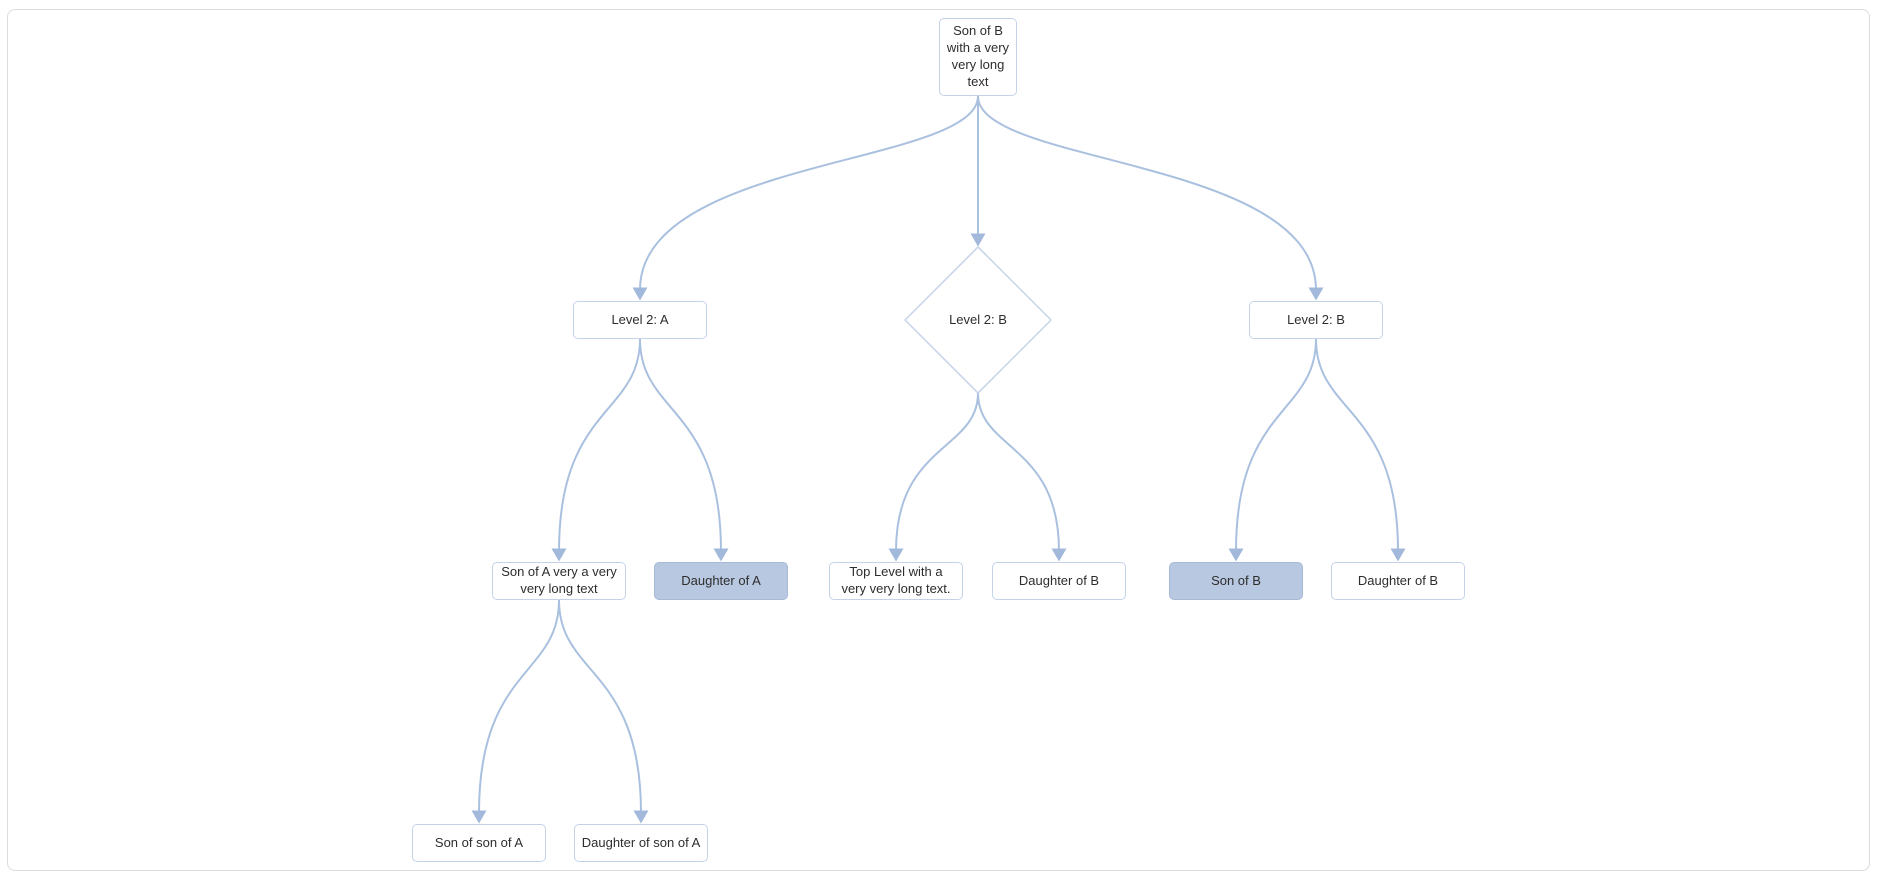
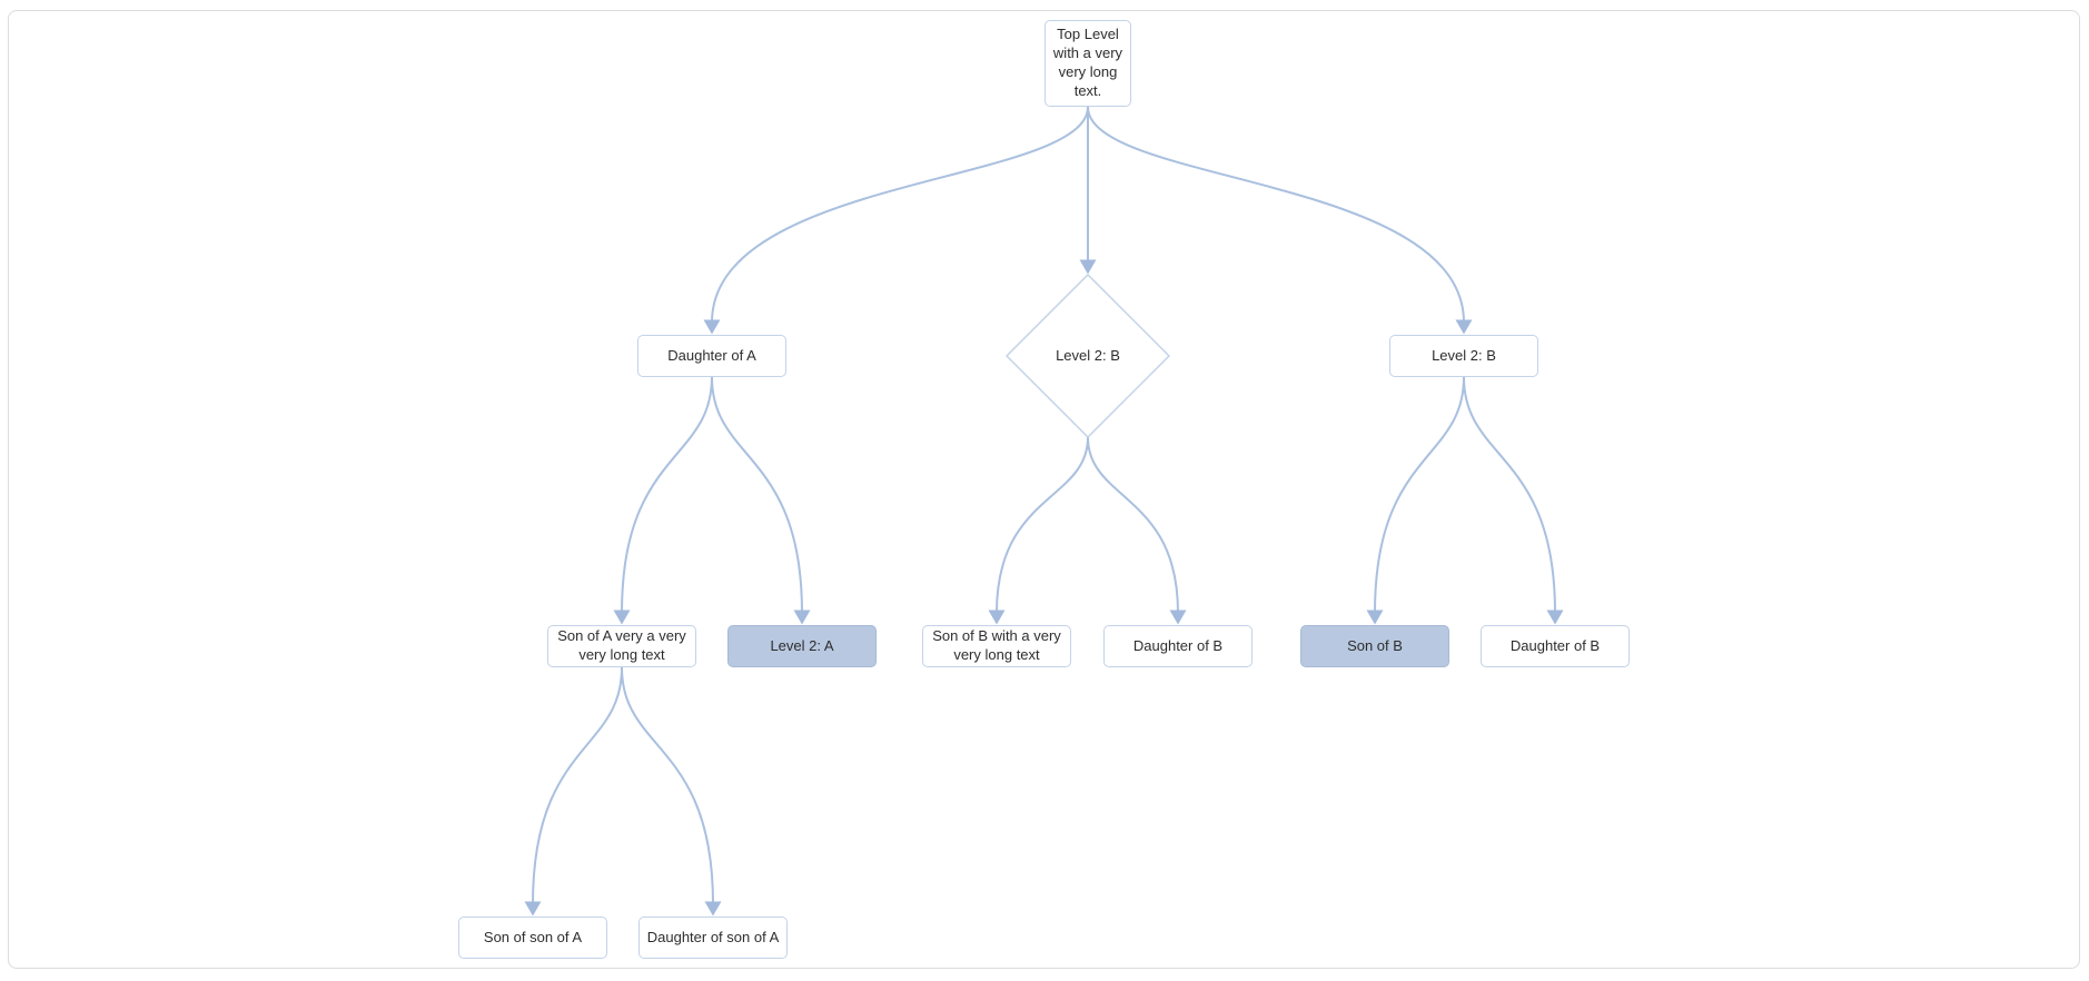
- Son of B with a very very long text
+ Top Level with a very very long text.
- Level 2: A
+ Daughter of A
  Level 2: B
  Level 2: B
  Son of A very a very very long text
- Daughter of A
+ Level 2: A
- Top Level with a very very long text.
+ Son of B with a very very long text
  Daughter of B
  Son of B
  Daughter of B
  Son of son of A
  Daughter of son of A
